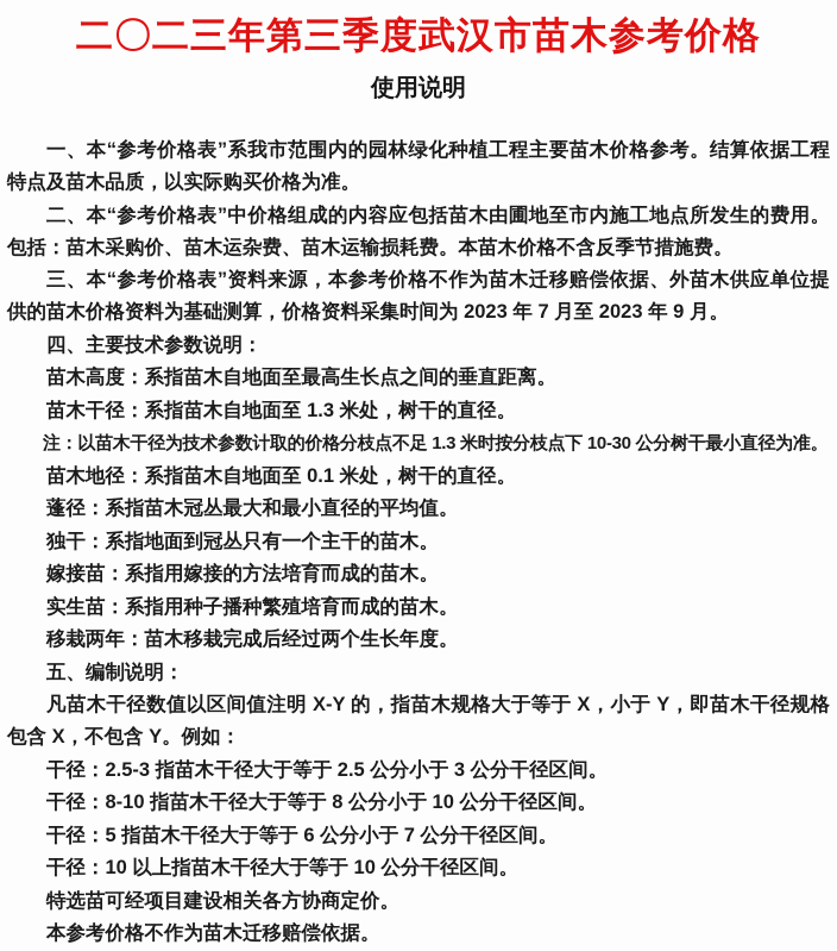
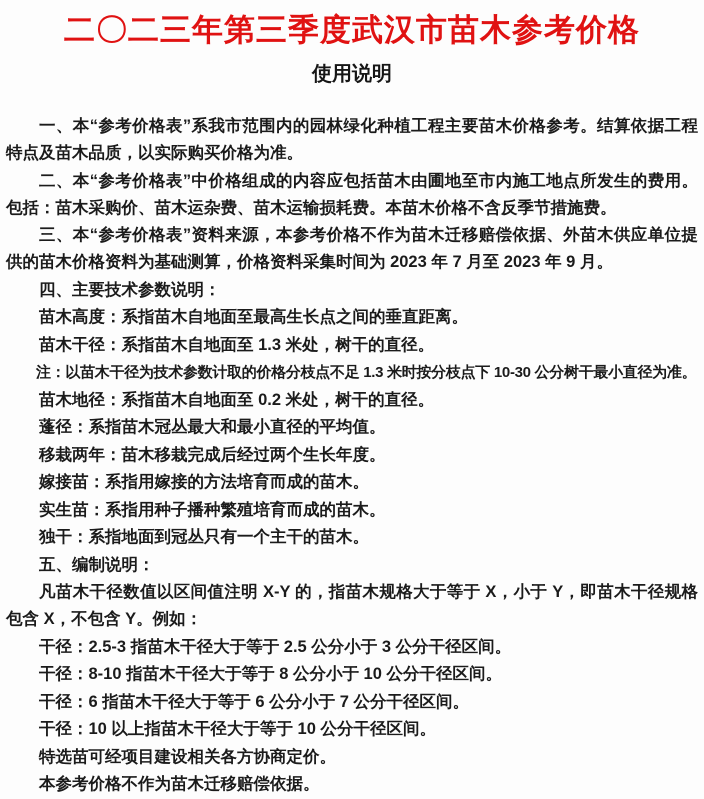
  二〇二三年第三季度武汉市苗木参考价格
  使用说明
  一、本“参考价格表”系我市范围内的园林绿化种植工程主要苗木价格参考。结算依据工程特点及苗木品质，以实际购买价格为准。
  二、本“参考价格表”中价格组成的内容应包括苗木由圃地至市内施工地点所发生的费用。包括：苗木采购价、苗木运杂费、苗木运输损耗费。本苗木价格不含反季节措施费。
  三、本“参考价格表”资料来源，本参考价格不作为苗木迁移赔偿依据、外苗木供应单位提供的苗木价格资料为基础测算，价格资料采集时间为 2023 年 7 月至 2023 年 9 月。
  四、主要技术参数说明：
  苗木高度：系指苗木自地面至最高生长点之间的垂直距离。
  苗木干径：系指苗木自地面至 1.3 米处，树干的直径。
  注：以苗木干径为技术参数计取的价格分枝点不足 1.3 米时按分枝点下 10-30 公分树干最小直径为准。
- 苗木地径：系指苗木自地面至 0.1 米处，树干的直径。
+ 苗木地径：系指苗木自地面至 0.2 米处，树干的直径。
  蓬径：系指苗木冠丛最大和最小直径的平均值。
- 独干：系指地面到冠丛只有一个主干的苗木。
+ 移栽两年：苗木移栽完成后经过两个生长年度。
  嫁接苗：系指用嫁接的方法培育而成的苗木。
  实生苗：系指用种子播种繁殖培育而成的苗木。
- 移栽两年：苗木移栽完成后经过两个生长年度。
+ 独干：系指地面到冠丛只有一个主干的苗木。
  五、编制说明：
  凡苗木干径数值以区间值注明 X-Y 的，指苗木规格大于等于 X，小于 Y，即苗木干径规格包含 X，不包含 Y。例如：
  干径：2.5-3 指苗木干径大于等于 2.5 公分小于 3 公分干径区间。
  干径：8-10 指苗木干径大于等于 8 公分小于 10 公分干径区间。
- 干径：5 指苗木干径大于等于 6 公分小于 7 公分干径区间。
+ 干径：6 指苗木干径大于等于 6 公分小于 7 公分干径区间。
  干径：10 以上指苗木干径大于等于 10 公分干径区间。
  特选苗可经项目建设相关各方协商定价。
  本参考价格不作为苗木迁移赔偿依据。
